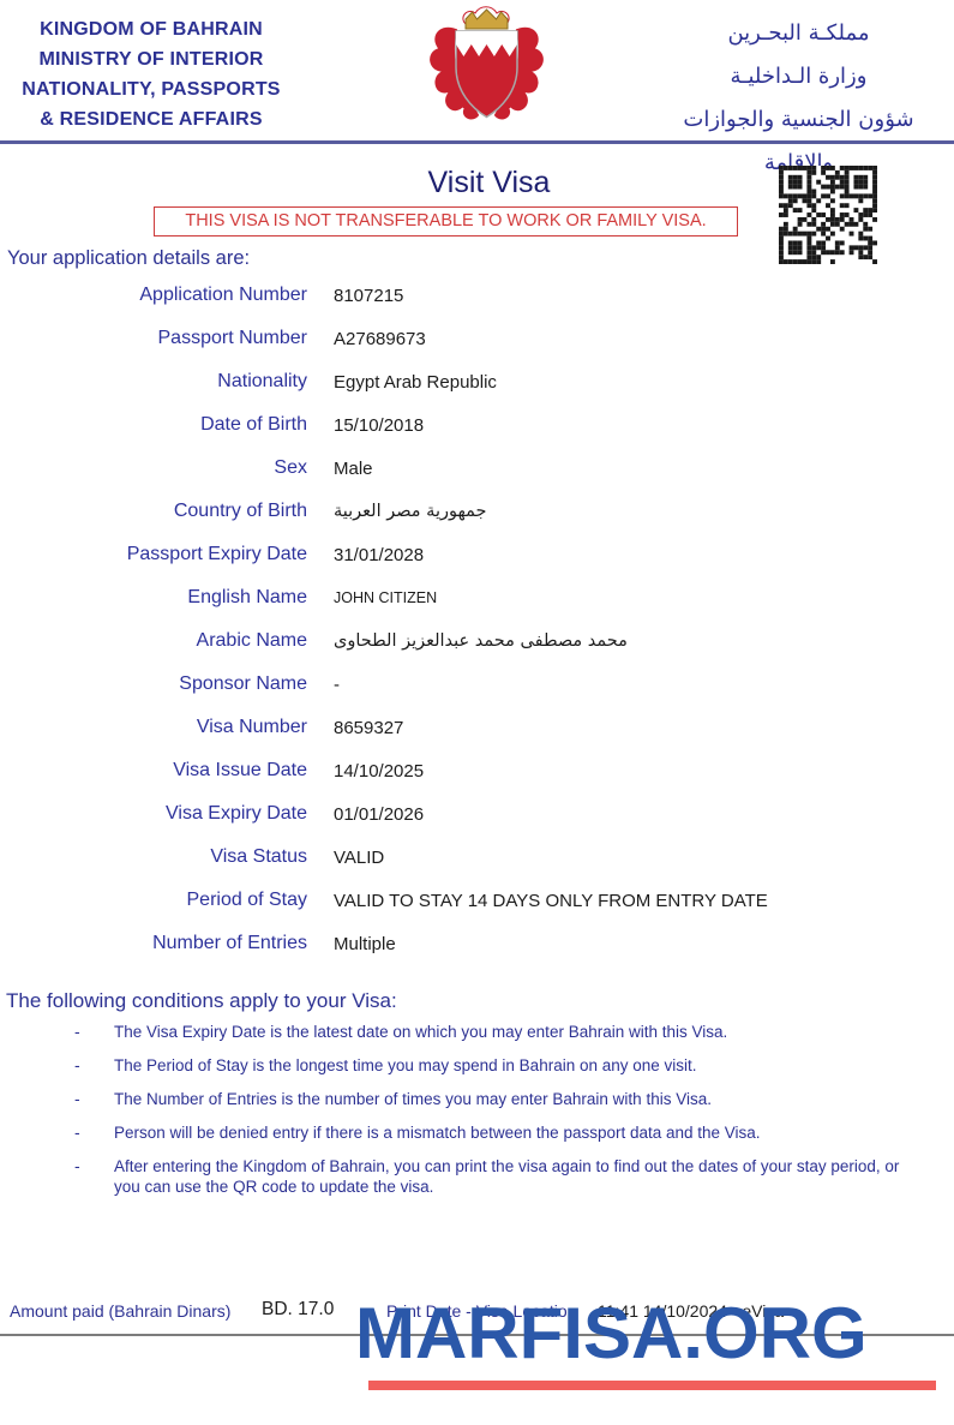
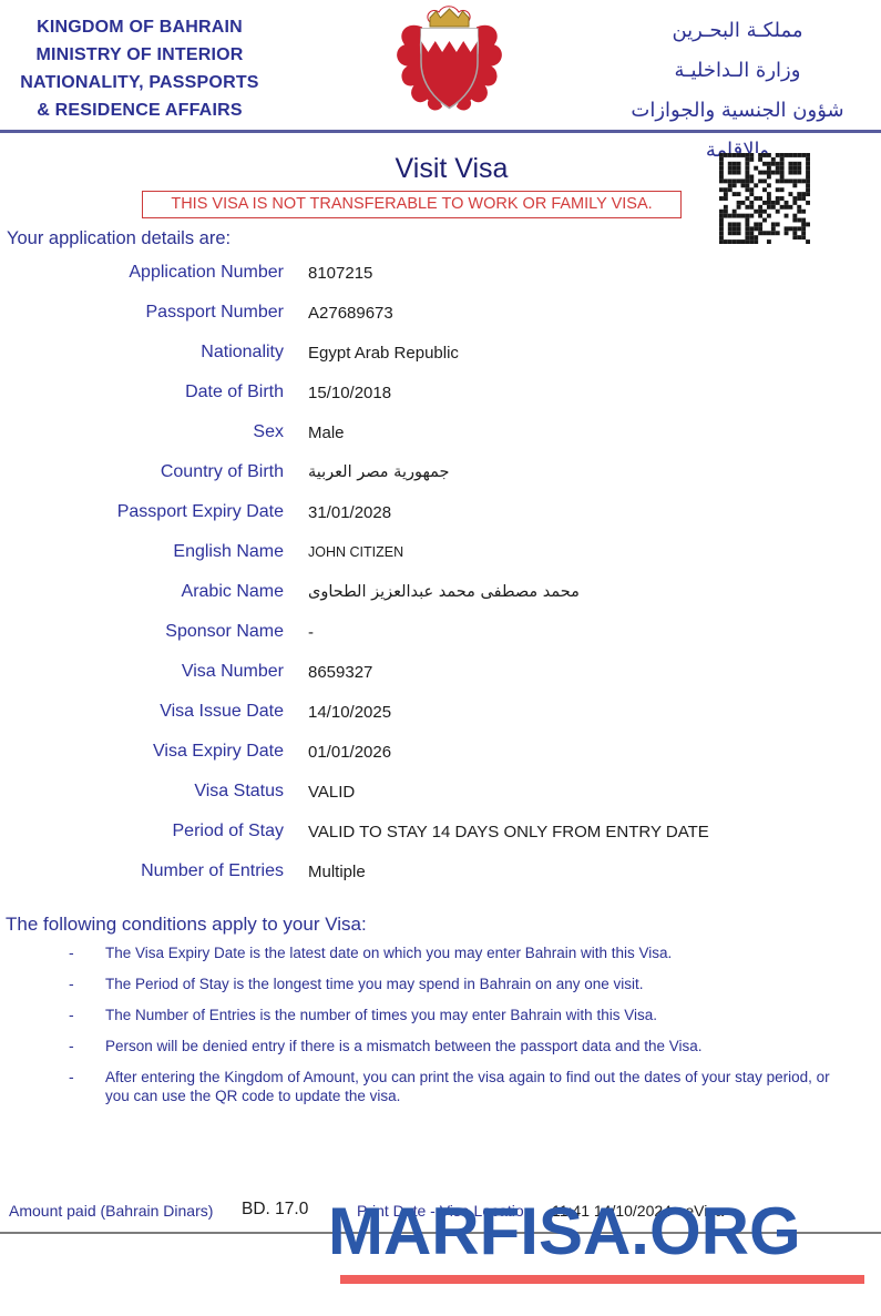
  KINGDOM OF BAHRAIN
  MINISTRY OF INTERIOR
  NATIONALITY, PASSPORTS
  & RESIDENCE AFFAIRS
  مملكـة البحـرين
  وزارة الـداخليـة
  شؤون الجنسية والجوازات والإقامة
  Visit Visa
  THIS VISA IS NOT TRANSFERABLE TO WORK OR FAMILY VISA.
  Your application details are:
  Application Number
  8107215
  Passport Number
  A27689673
  Nationality
  Egypt Arab Republic
  Date of Birth
  15/10/2018
  Sex
  Male
  Country of Birth
  جمهورية مصر العربية
  Passport Expiry Date
  31/01/2028
  English Name
  JOHN CITIZEN
  Arabic Name
  محمد مصطفى محمد عبدالعزيز الطحاوى
  Sponsor Name
  -
  Visa Number
  8659327
  Visa Issue Date
  14/10/2025
  Visa Expiry Date
  01/01/2026
  Visa Status
  VALID
  Period of Stay
  VALID TO STAY 14 DAYS ONLY FROM ENTRY DATE
  Number of Entries
  Multiple
  The following conditions apply to your Visa:
  -
  The Visa Expiry Date is the latest date on which you may enter Bahrain with this Visa.
  -
  The Period of Stay is the longest time you may spend in Bahrain on any one visit.
  -
  The Number of Entries is the number of times you may enter Bahrain with this Visa.
  -
  Person will be denied entry if there is a mismatch between the passport data and the Visa.
  -
- After entering the Kingdom of Bahrain, you can print the visa again to find out the dates of your stay period, or you can use the QR code to update the visa.
+ After entering the Kingdom of Amount, you can print the visa again to find out the dates of your stay period, or you can use the QR code to update the visa.
  Amount paid (Bahrain Dinars)
  BD. 17.0
  Print Date - Visa Location
  11:41 14/10/2024 - eVisa
  MARFISA.ORG
